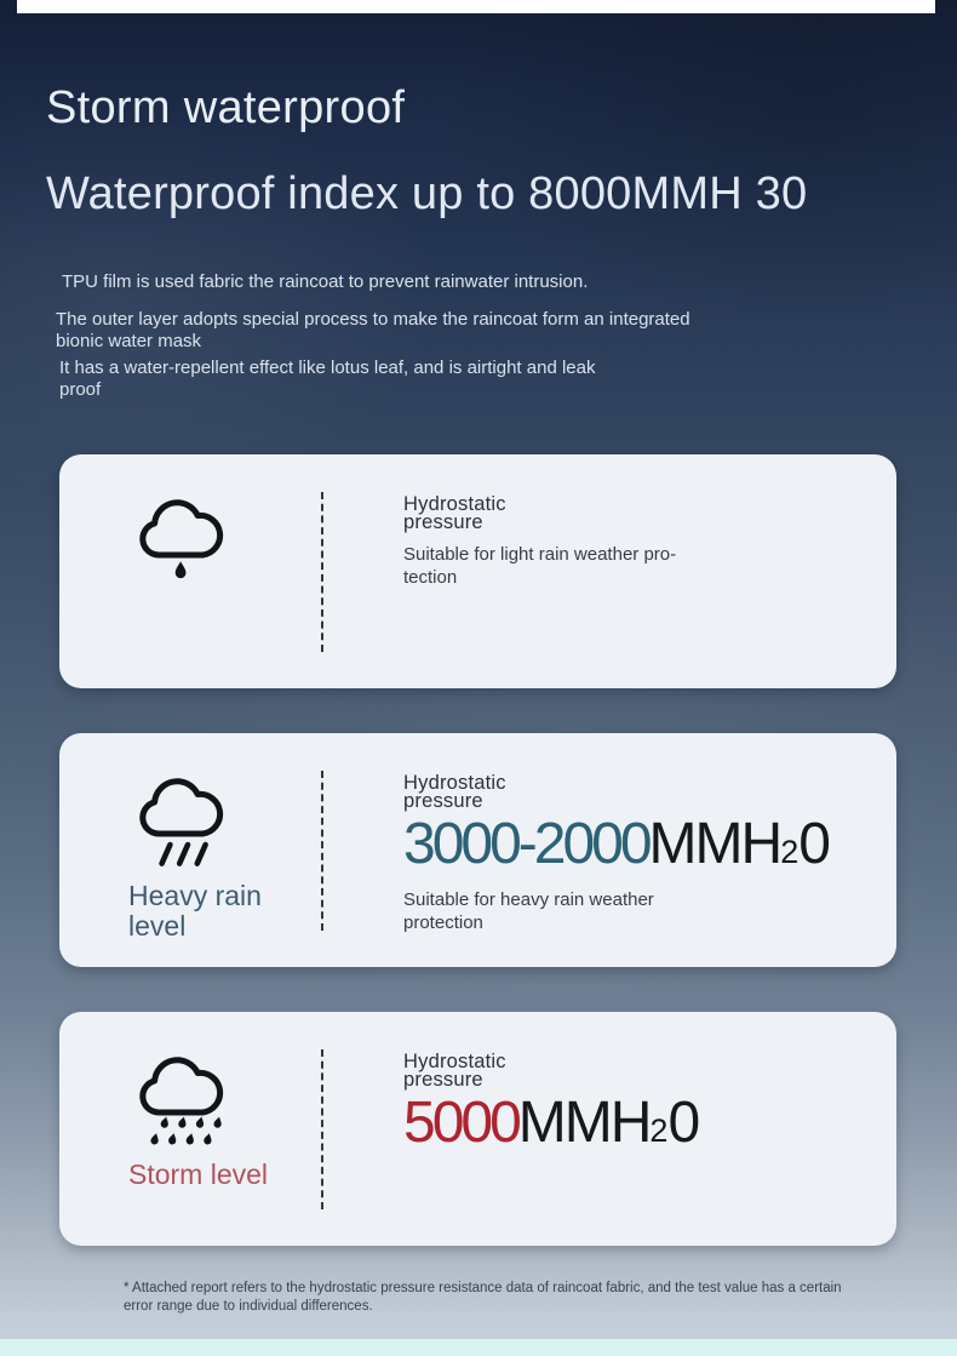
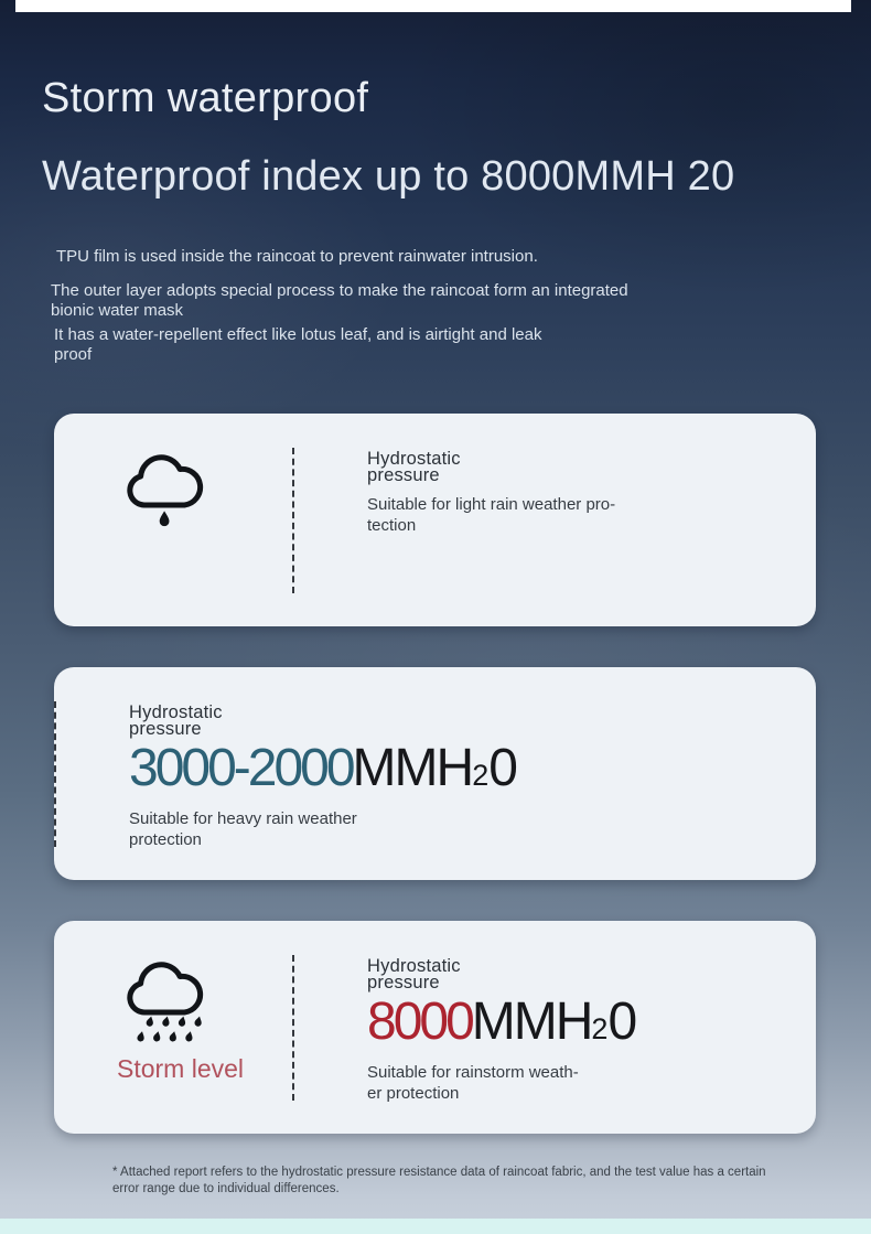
  Storm waterproof
- Waterproof index up to 8000MMH 30
+ Waterproof index up to 8000MMH 20
- TPU film is used fabric the raincoat to prevent rainwater intrusion.
+ TPU film is used inside the raincoat to prevent rainwater intrusion.
  The outer layer adopts special process to make the raincoat form an integrated
  bionic water mask
  It has a water-repellent effect like lotus leaf, and is airtight and leak
  proof
  Hydrostatic
  pressure
  Suitable for light rain weather pro-
  tection
- Heavy rain
- level
  Hydrostatic
  pressure
  3000-2000MMH20
  Suitable for heavy rain weather
  protection
  Storm level
  Hydrostatic
  pressure
- 5000MMH20
+ 8000MMH20
+ Suitable for rainstorm weath-
+ er protection
  * Attached report refers to the hydrostatic pressure resistance data of raincoat fabric, and the test value has a certain
  error range due to individual differences.
